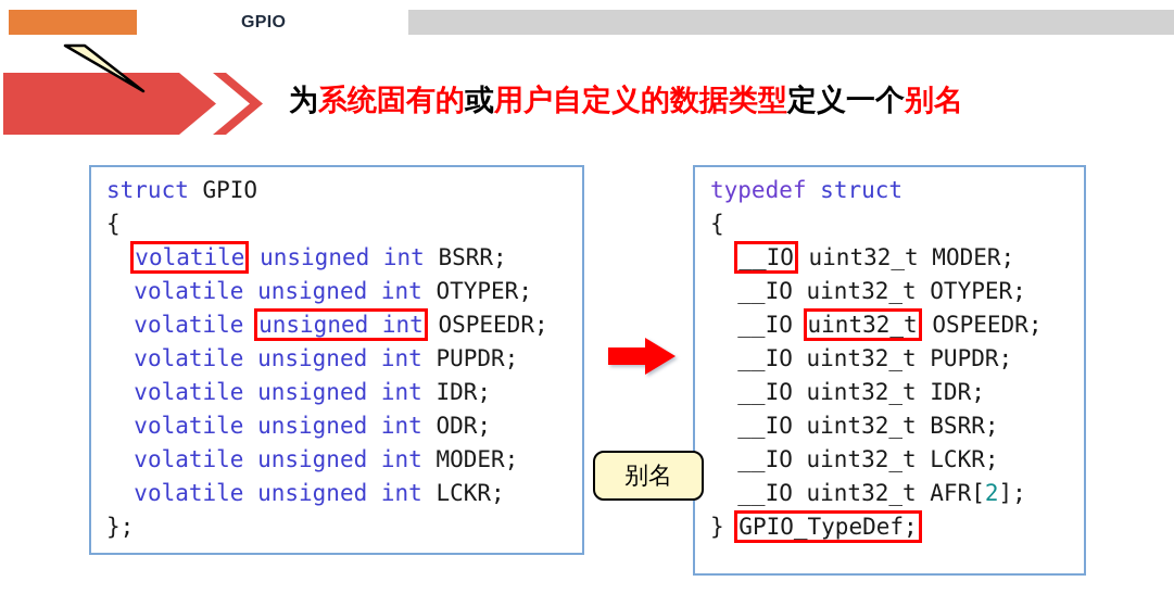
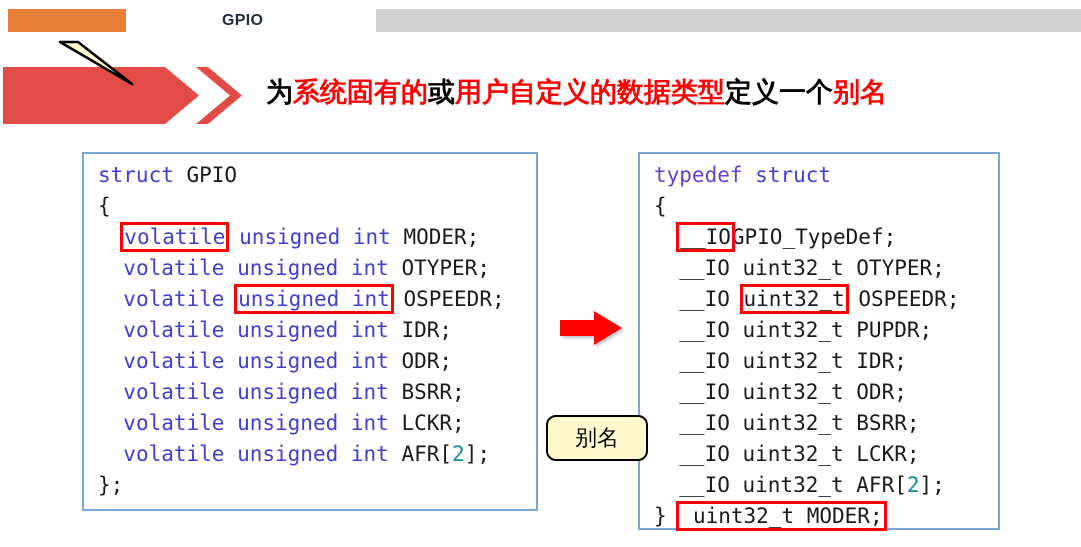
  GPIO
  为系统固有的或用户自定义的数据类型定义一个别名
  struct GPIO
  {
- volatile unsigned int BSRR;
+ volatile unsigned int MODER;
  volatile unsigned int OTYPER;
  volatile unsigned int OSPEEDR;
- volatile unsigned int PUPDR;
  volatile unsigned int IDR;
  volatile unsigned int ODR;
- volatile unsigned int MODER;
+ volatile unsigned int BSRR;
  volatile unsigned int LCKR;
+ volatile unsigned int AFR[2];
  };
  typedef struct
  {
- __IO uint32_t MODER;
+ __IOGPIO_TypeDef;
  __IO uint32_t OTYPER;
  __IO uint32_t OSPEEDR;
  __IO uint32_t PUPDR;
  __IO uint32_t IDR;
+ __IO uint32_t ODR;
  __IO uint32_t BSRR;
  __IO uint32_t LCKR;
  __IO uint32_t AFR[2];
- } GPIO_TypeDef;
+ } uint32_t MODER;
  别名
